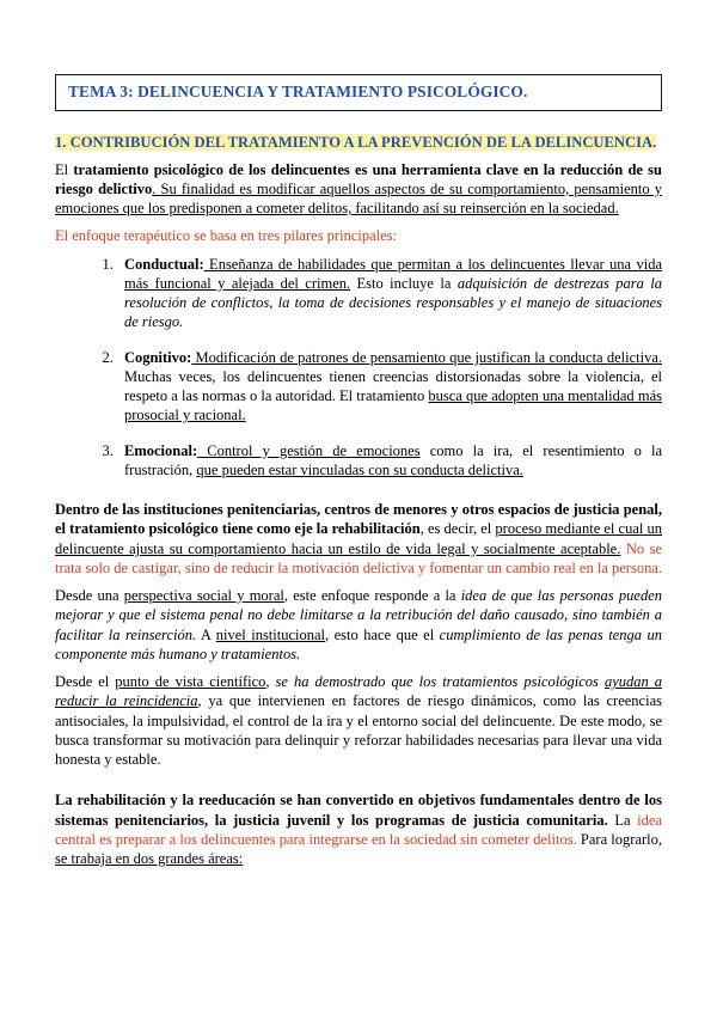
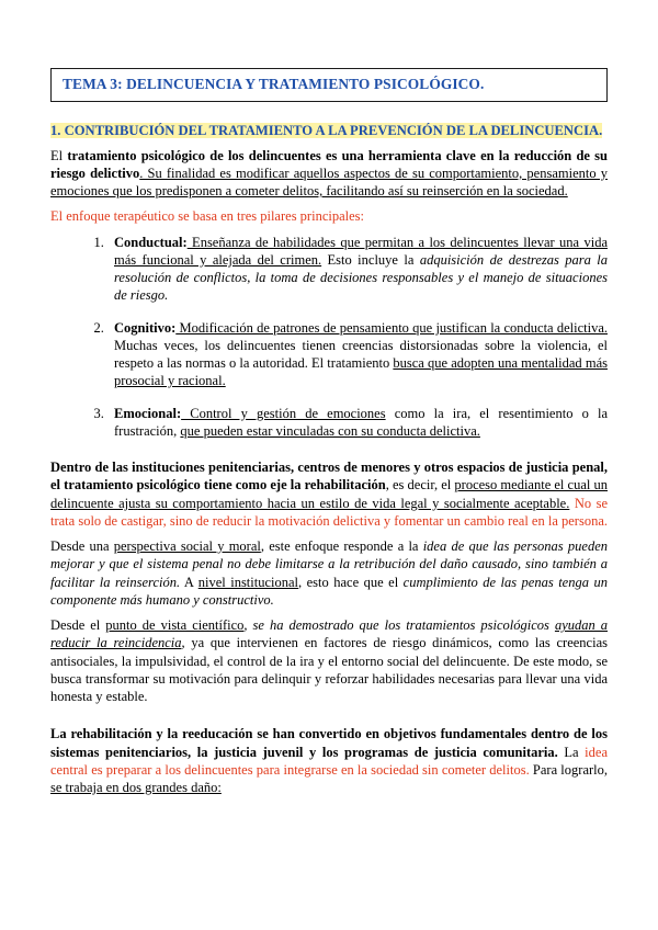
  TEMA 3: DELINCUENCIA Y TRATAMIENTO PSICOLÓGICO.
  1. CONTRIBUCIÓN DEL TRATAMIENTO A LA PREVENCIÓN DE LA DELINCUENCIA.
  El tratamiento psicológico de los delincuentes es una herramienta clave en la reducción de su riesgo delictivo. Su finalidad es modificar aquellos aspectos de su comportamiento, pensamiento y emociones que los predisponen a cometer delitos, facilitando así su reinserción en la sociedad.
  El enfoque terapéutico se basa en tres pilares principales:
  Conductual: Enseñanza de habilidades que permitan a los delincuentes llevar una vida más funcional y alejada del crimen. Esto incluye la adquisición de destrezas para la resolución de conflictos, la toma de decisiones responsables y el manejo de situaciones de riesgo.
  Cognitivo: Modificación de patrones de pensamiento que justifican la conducta delictiva. Muchas veces, los delincuentes tienen creencias distorsionadas sobre la violencia, el respeto a las normas o la autoridad. El tratamiento busca que adopten una mentalidad más prosocial y racional.
  Emocional: Control y gestión de emociones como la ira, el resentimiento o la frustración, que pueden estar vinculadas con su conducta delictiva.
  Dentro de las instituciones penitenciarias, centros de menores y otros espacios de justicia penal, el tratamiento psicológico tiene como eje la rehabilitación, es decir, el proceso mediante el cual un delincuente ajusta su comportamiento hacia un estilo de vida legal y socialmente aceptable. No se trata solo de castigar, sino de reducir la motivación delictiva y fomentar un cambio real en la persona.
- Desde una perspectiva social y moral, este enfoque responde a la idea de que las personas pueden mejorar y que el sistema penal no debe limitarse a la retribución del daño causado, sino también a facilitar la reinserción. A nivel institucional, esto hace que el cumplimiento de las penas tenga un componente más humano y tratamientos.
+ Desde una perspectiva social y moral, este enfoque responde a la idea de que las personas pueden mejorar y que el sistema penal no debe limitarse a la retribución del daño causado, sino también a facilitar la reinserción. A nivel institucional, esto hace que el cumplimiento de las penas tenga un componente más humano y constructivo.
  Desde el punto de vista científico, se ha demostrado que los tratamientos psicológicos ayudan a reducir la reincidencia, ya que intervienen en factores de riesgo dinámicos, como las creencias antisociales, la impulsividad, el control de la ira y el entorno social del delincuente. De este modo, se busca transformar su motivación para delinquir y reforzar habilidades necesarias para llevar una vida honesta y estable.
- La rehabilitación y la reeducación se han convertido en objetivos fundamentales dentro de los sistemas penitenciarios, la justicia juvenil y los programas de justicia comunitaria. La idea central es preparar a los delincuentes para integrarse en la sociedad sin cometer delitos. Para lograrlo, se trabaja en dos grandes áreas:
+ La rehabilitación y la reeducación se han convertido en objetivos fundamentales dentro de los sistemas penitenciarios, la justicia juvenil y los programas de justicia comunitaria. La idea central es preparar a los delincuentes para integrarse en la sociedad sin cometer delitos. Para lograrlo, se trabaja en dos grandes daño:
